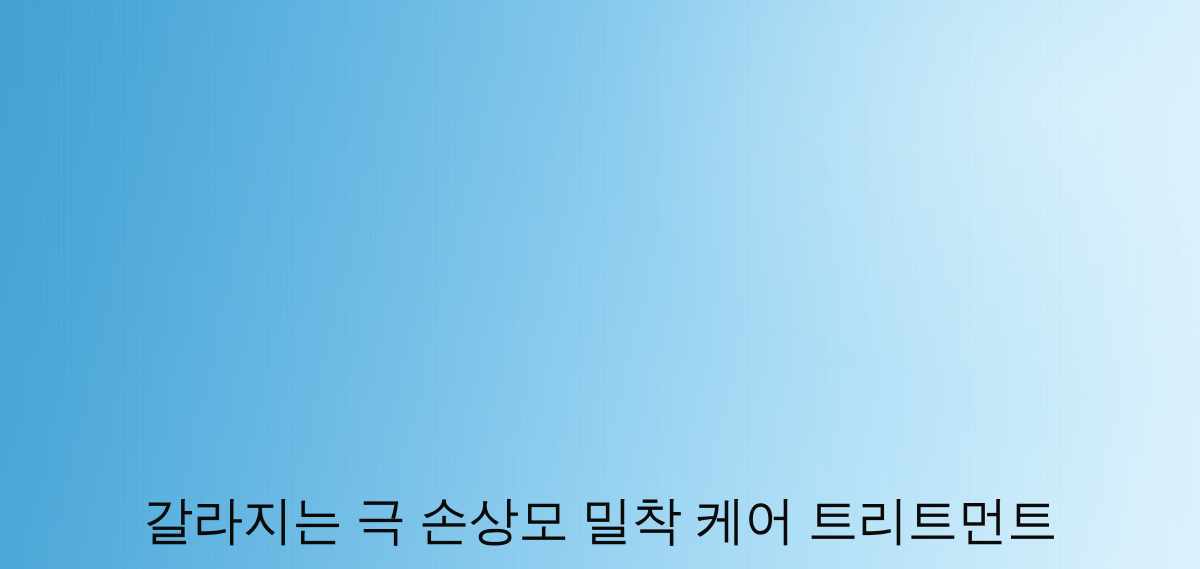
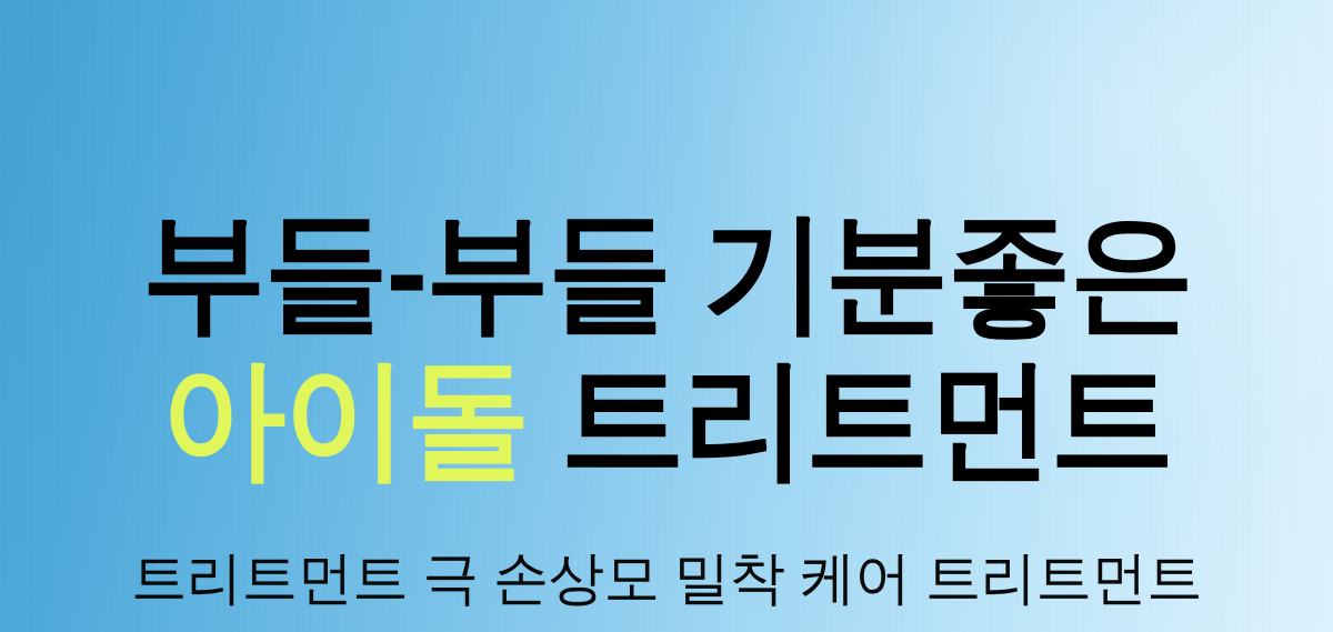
+ 부들-부들 기분좋은
+ 아이돌 트리트먼트
- 갈라지는 극 손상모 밀착 케어 트리트먼트
+ 트리트먼트 극 손상모 밀착 케어 트리트먼트
